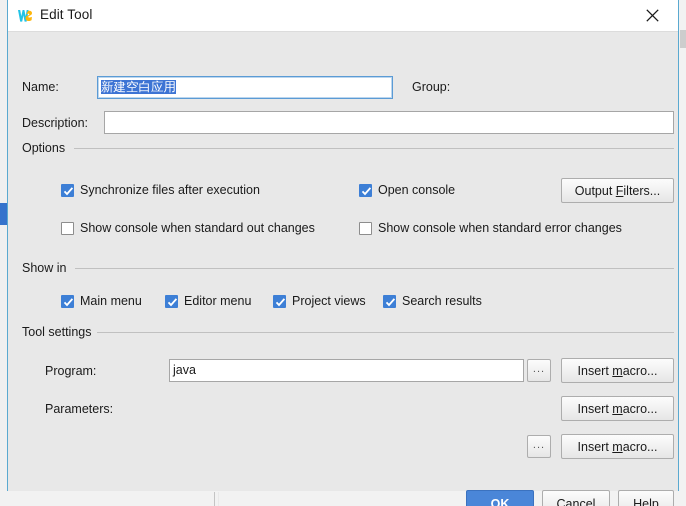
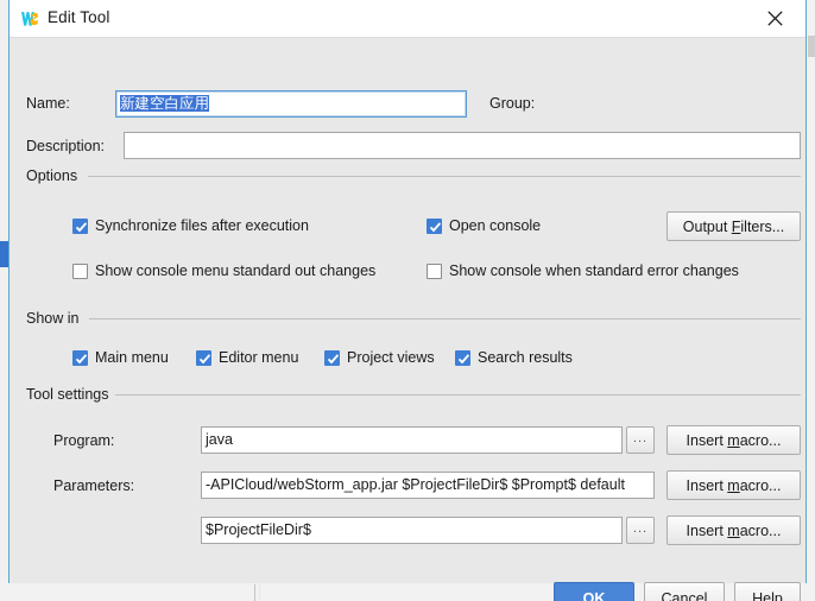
  Edit Tool
  Name:
  新建空白应用
  Group:
  Description:
  Options
  Synchronize files after execution
  Open console
  Output Filters...
- Show console when standard out changes
+ Show console menu standard out changes
  Show console when standard error changes
  Show in
  Main menu
  Editor menu
  Project views
  Search results
  Tool settings
  Program:
  java
  ...
  Insert macro...
  Parameters:
+ -APICloud/webStorm_app.jar $ProjectFileDir$ $Prompt$ default
  Insert macro...
+ $ProjectFileDir$
  ...
  Insert macro...
  OK
  Cancel
  Help
